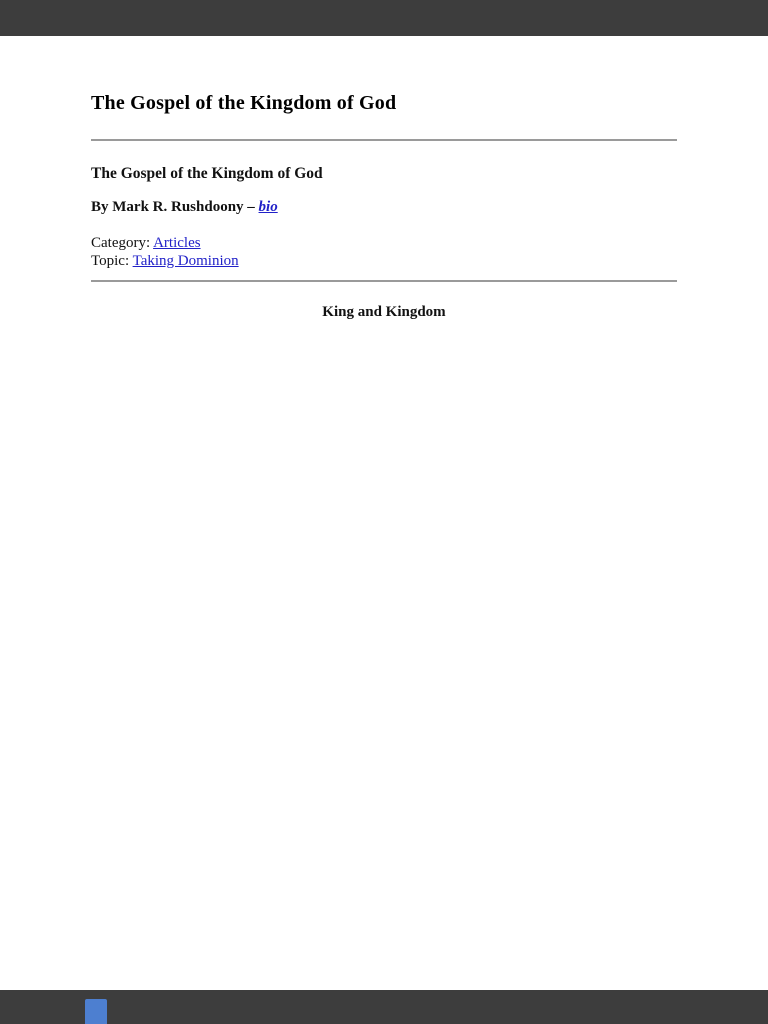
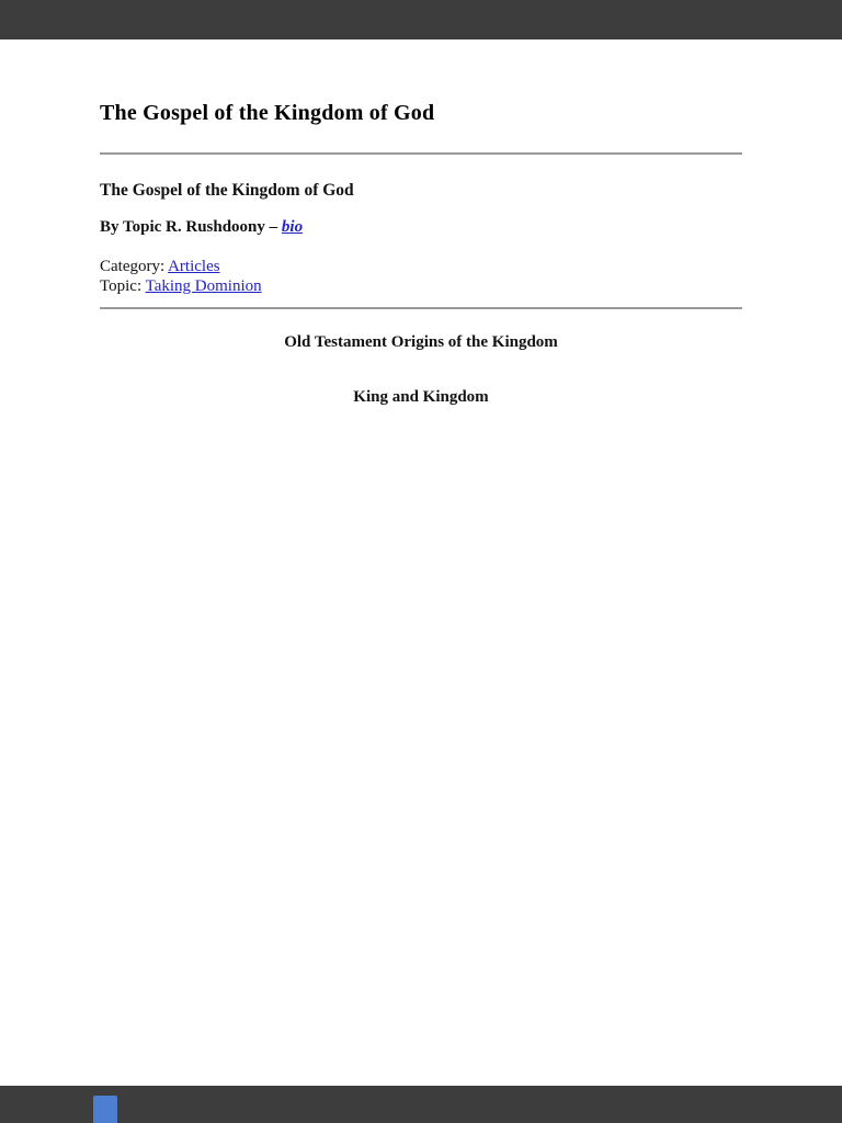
  The Gospel of the Kingdom of God
  The Gospel of the Kingdom of God
- By Mark R. Rushdoony – bio
+ By Topic R. Rushdoony – bio
  Category: Articles
  Topic: Taking Dominion
+ Old Testament Origins of the Kingdom
  King and Kingdom
